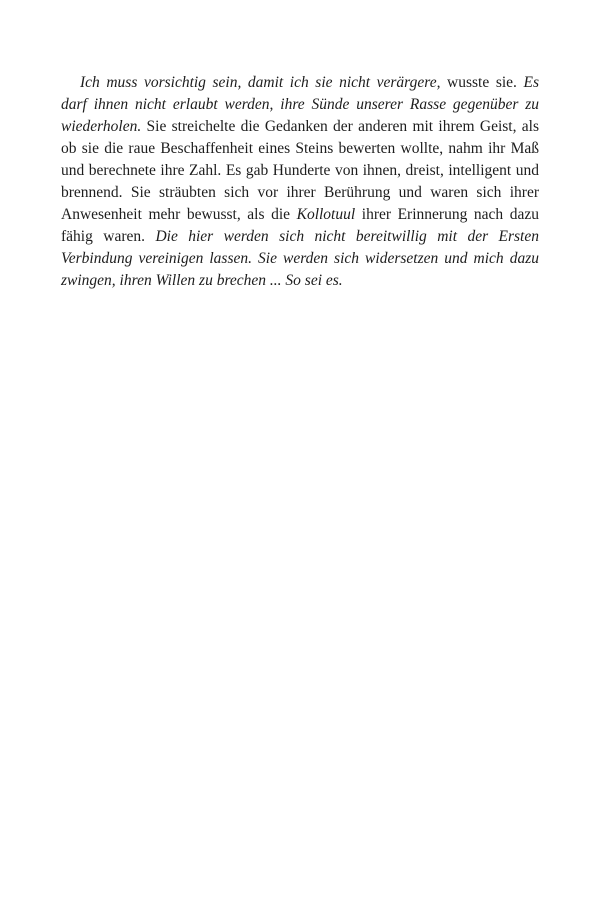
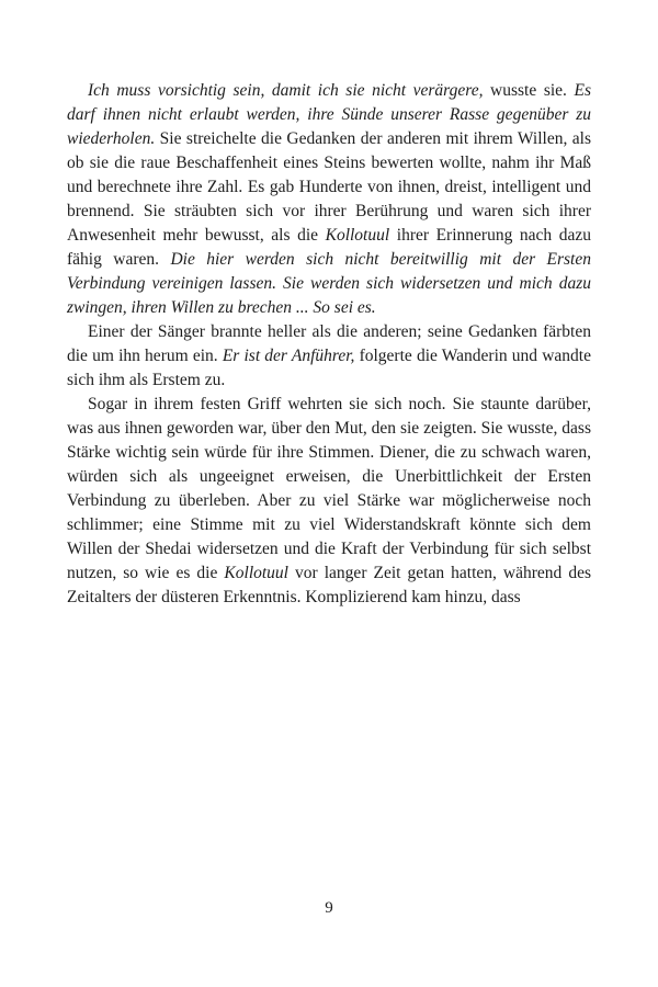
- Ich muss vorsichtig sein, damit ich sie nicht verärgere, wusste sie. Es darf ihnen nicht erlaubt werden, ihre Sünde unserer Rasse gegenüber zu wiederholen. Sie streichelte die Gedanken der anderen mit ihrem Geist, als ob sie die raue Beschaffenheit eines Steins bewerten wollte, nahm ihr Maß und berechnete ihre Zahl. Es gab Hunderte von ihnen, dreist, intelligent und brennend. Sie sträubten sich vor ihrer Berührung und waren sich ihrer Anwesenheit mehr bewusst, als die Kollotuul ihrer Erinnerung nach dazu fähig waren. Die hier werden sich nicht bereitwillig mit der Ersten Verbindung vereinigen lassen. Sie werden sich widersetzen und mich dazu zwingen, ihren Willen zu brechen ... So sei es.
+ Ich muss vorsichtig sein, damit ich sie nicht verärgere, wusste sie. Es darf ihnen nicht erlaubt werden, ihre Sünde unserer Rasse gegenüber zu wiederholen. Sie streichelte die Gedanken der anderen mit ihrem Willen, als ob sie die raue Beschaffenheit eines Steins bewerten wollte, nahm ihr Maß und berechnete ihre Zahl. Es gab Hunderte von ihnen, dreist, intelligent und brennend. Sie sträubten sich vor ihrer Berührung und waren sich ihrer Anwesenheit mehr bewusst, als die Kollotuul ihrer Erinnerung nach dazu fähig waren. Die hier werden sich nicht bereitwillig mit der Ersten Verbindung vereinigen lassen. Sie werden sich widersetzen und mich dazu zwingen, ihren Willen zu brechen ... So sei es.
+ Einer der Sänger brannte heller als die anderen; seine Gedanken färbten die um ihn herum ein. Er ist der Anführer, folgerte die Wanderin und wandte sich ihm als Erstem zu.
+ Sogar in ihrem festen Griff wehrten sie sich noch. Sie staunte darüber, was aus ihnen geworden war, über den Mut, den sie zeigten. Sie wusste, dass Stärke wichtig sein würde für ihre Stimmen. Diener, die zu schwach waren, würden sich als ungeeignet erweisen, die Unerbittlichkeit der Ersten Verbindung zu überleben. Aber zu viel Stärke war möglicherweise noch schlimmer; eine Stimme mit zu viel Widerstandskraft könnte sich dem Willen der Shedai widersetzen und die Kraft der Verbindung für sich selbst nutzen, so wie es die Kollotuul vor langer Zeit getan hatten, während des Zeitalters der düsteren Erkenntnis. Komplizierend kam hinzu, dass
+ 9
